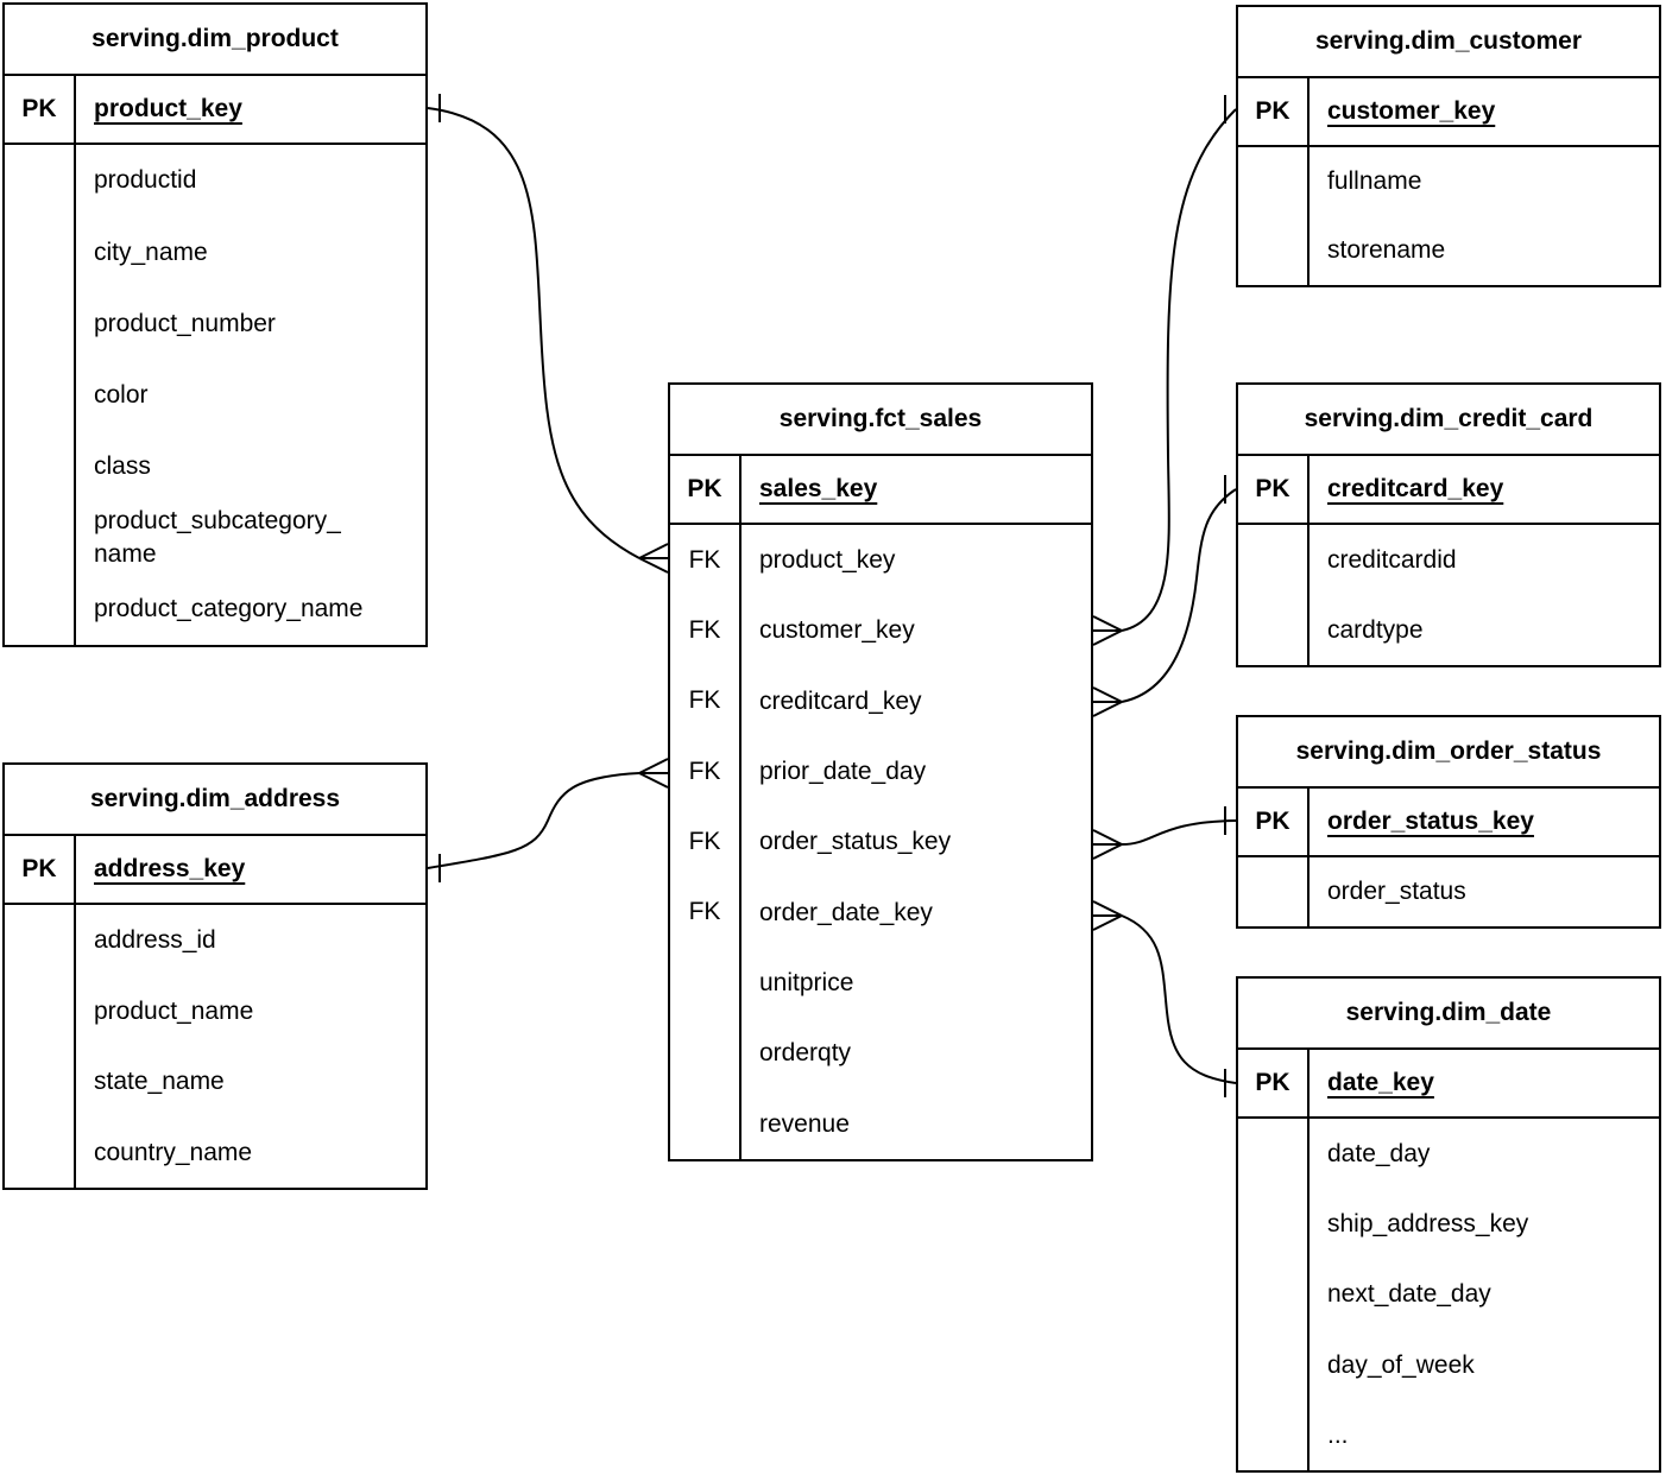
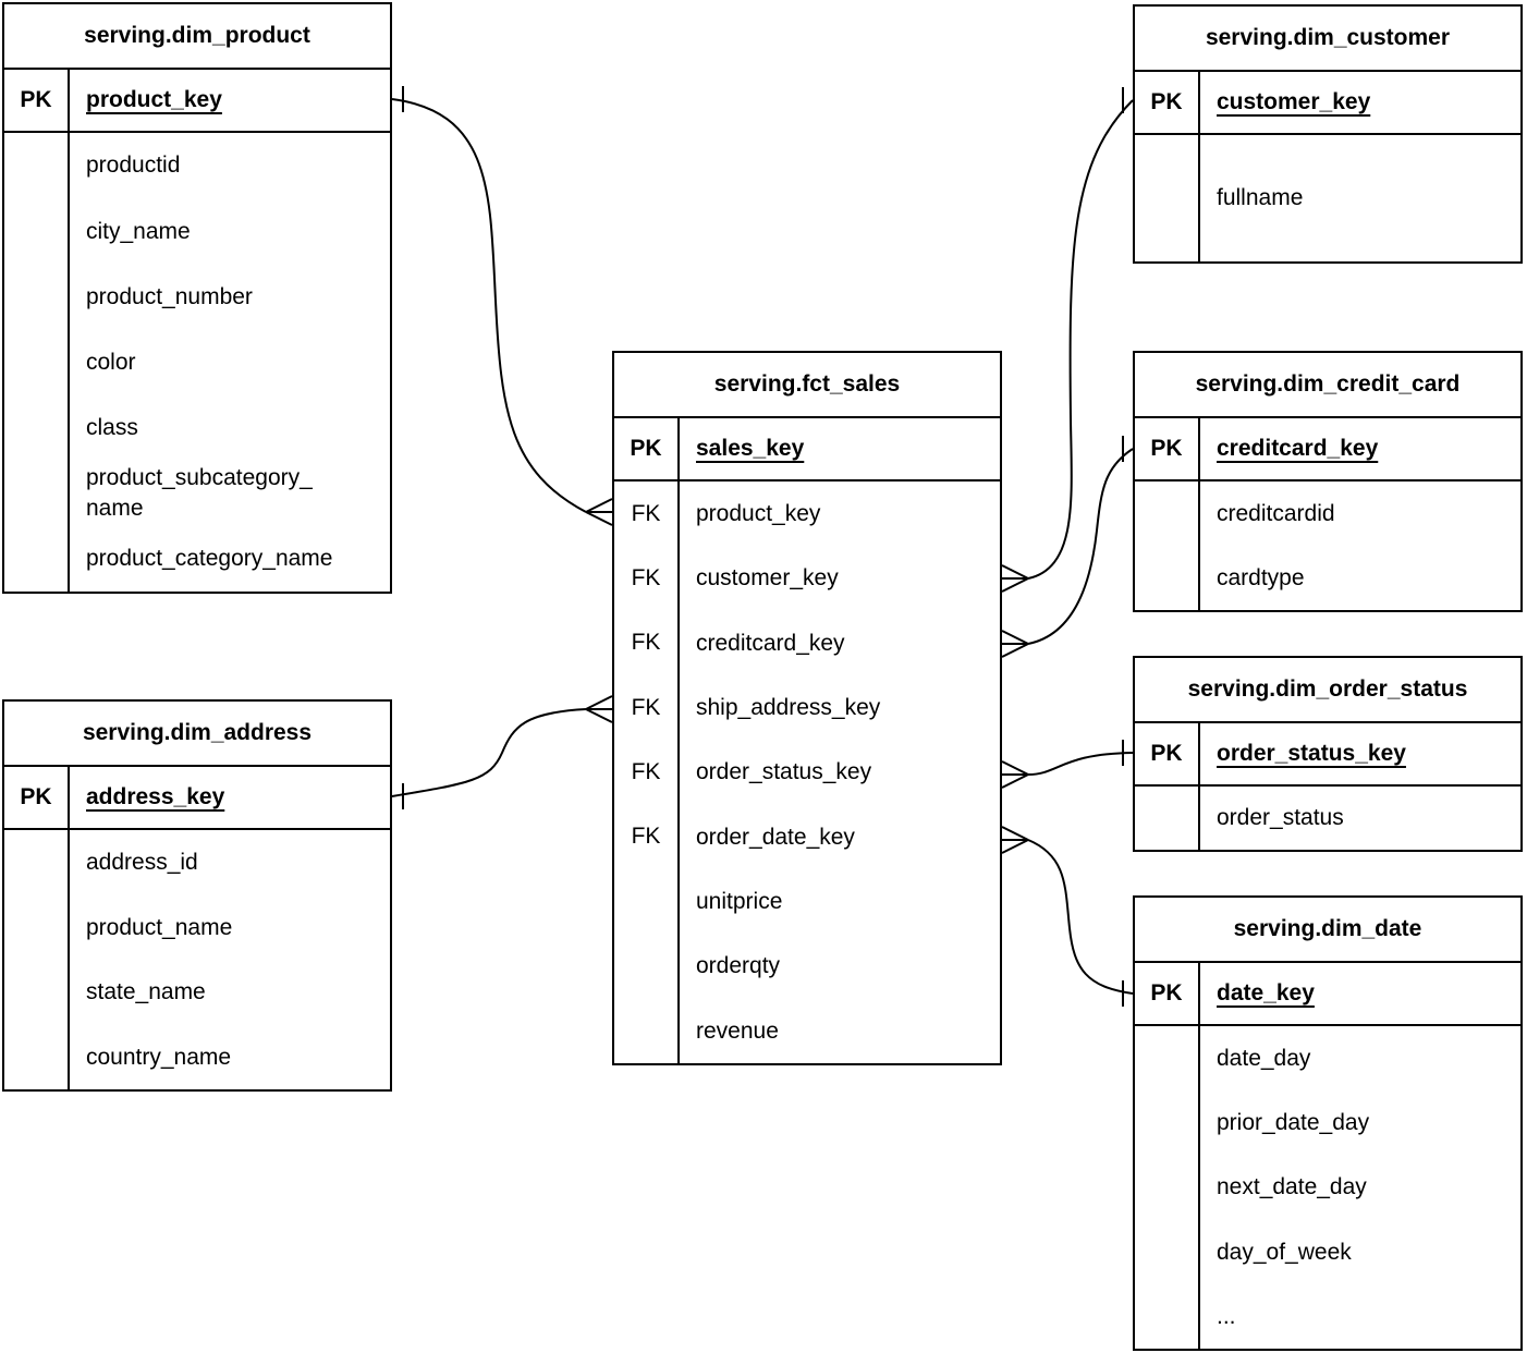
  serving.dim_product
  PK
  product_key
  productid
  city_name
  product_number
  color
  class
  product_subcategory_
  name
  product_category_name
  serving.dim_address
  PK
  address_key
  address_id
  product_name
  state_name
  country_name
  serving.fct_sales
  PK
  sales_key
  FK
  product_key
  FK
  customer_key
  FK
  creditcard_key
  FK
- prior_date_day
+ ship_address_key
  FK
  order_status_key
  FK
  order_date_key
  unitprice
  orderqty
  revenue
  serving.dim_customer
  PK
  customer_key
  fullname
- storename
  serving.dim_credit_card
  PK
  creditcard_key
  creditcardid
  cardtype
  serving.dim_order_status
  PK
  order_status_key
  order_status
  serving.dim_date
  PK
  date_key
  date_day
- ship_address_key
+ prior_date_day
  next_date_day
  day_of_week
  ...
